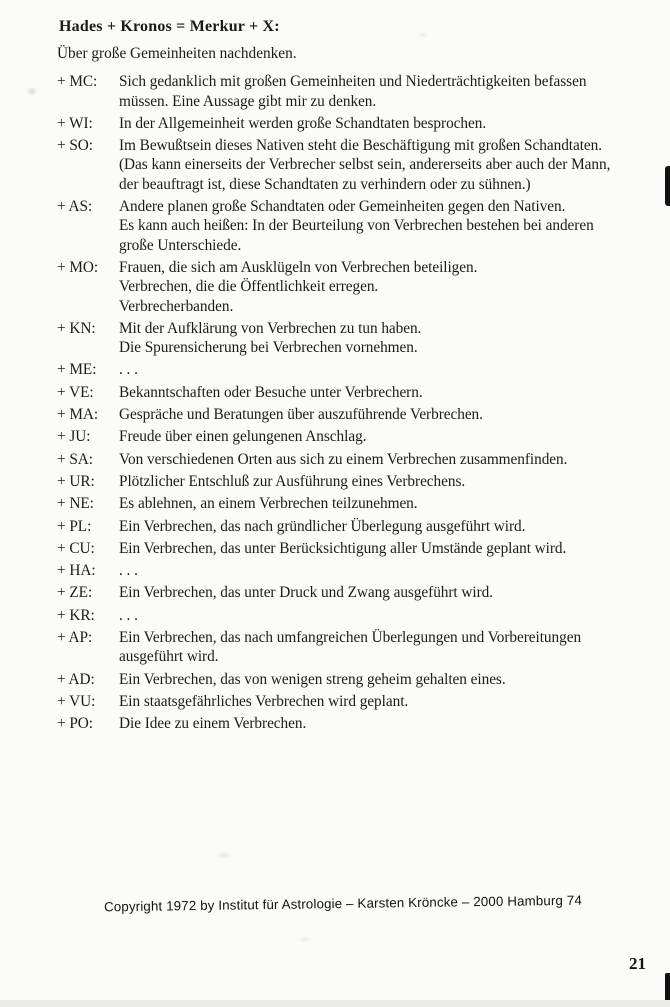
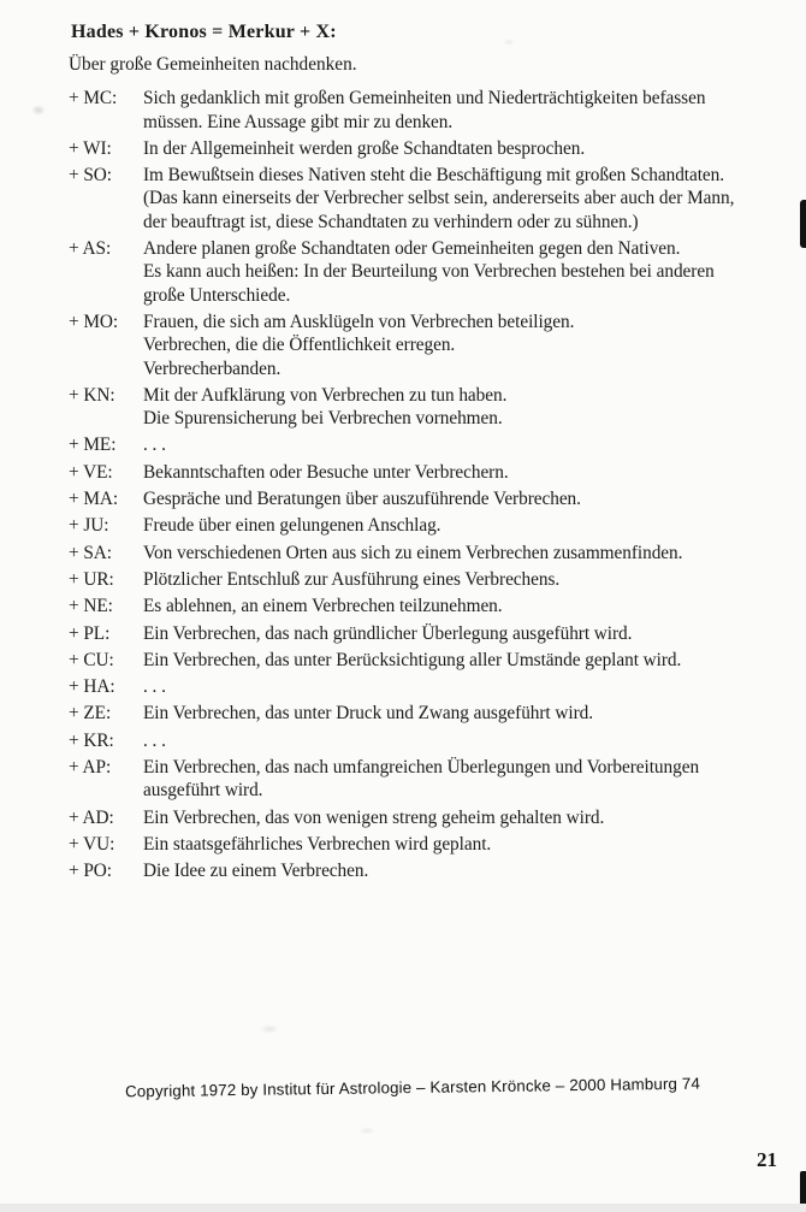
  Hades + Kronos = Merkur + X:
  Über große Gemeinheiten nachdenken.
  + MC:
  Sich gedanklich mit großen Gemeinheiten und Niederträchtigkeiten befassen
  müssen. Eine Aussage gibt mir zu denken.
  + WI:
  In der Allgemeinheit werden große Schandtaten besprochen.
  + SO:
  Im Bewußtsein dieses Nativen steht die Beschäftigung mit großen Schandtaten.
  (Das kann einerseits der Verbrecher selbst sein, andererseits aber auch der Mann,
  der beauftragt ist, diese Schandtaten zu verhindern oder zu sühnen.)
  + AS:
  Andere planen große Schandtaten oder Gemeinheiten gegen den Nativen.
  Es kann auch heißen: In der Beurteilung von Verbrechen bestehen bei anderen
  große Unterschiede.
  + MO:
  Frauen, die sich am Ausklügeln von Verbrechen beteiligen.
  Verbrechen, die die Öffentlichkeit erregen.
  Verbrecherbanden.
  + KN:
  Mit der Aufklärung von Verbrechen zu tun haben.
  Die Spurensicherung bei Verbrechen vornehmen.
  + ME:
  . . .
  + VE:
  Bekanntschaften oder Besuche unter Verbrechern.
  + MA:
  Gespräche und Beratungen über auszuführende Verbrechen.
  + JU:
  Freude über einen gelungenen Anschlag.
  + SA:
  Von verschiedenen Orten aus sich zu einem Verbrechen zusammenfinden.
  + UR:
  Plötzlicher Entschluß zur Ausführung eines Verbrechens.
  + NE:
  Es ablehnen, an einem Verbrechen teilzunehmen.
  + PL:
  Ein Verbrechen, das nach gründlicher Überlegung ausgeführt wird.
  + CU:
  Ein Verbrechen, das unter Berücksichtigung aller Umstände geplant wird.
  + HA:
  . . .
  + ZE:
  Ein Verbrechen, das unter Druck und Zwang ausgeführt wird.
  + KR:
  . . .
  + AP:
  Ein Verbrechen, das nach umfangreichen Überlegungen und Vorbereitungen
  ausgeführt wird.
  + AD:
- Ein Verbrechen, das von wenigen streng geheim gehalten eines.
+ Ein Verbrechen, das von wenigen streng geheim gehalten wird.
  + VU:
  Ein staatsgefährliches Verbrechen wird geplant.
  + PO:
  Die Idee zu einem Verbrechen.
  Copyright 1972 by Institut für Astrologie – Karsten Kröncke – 2000 Hamburg 74
  21
